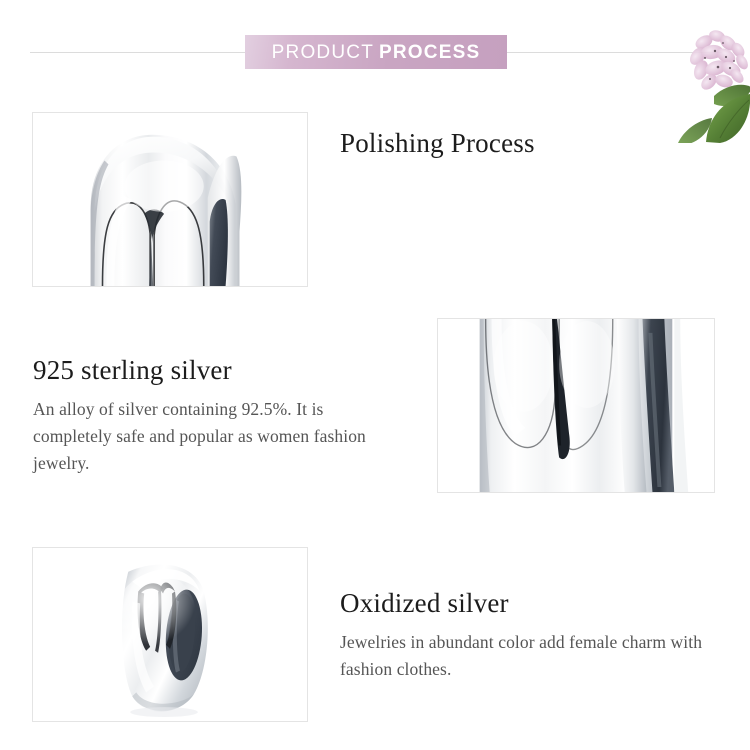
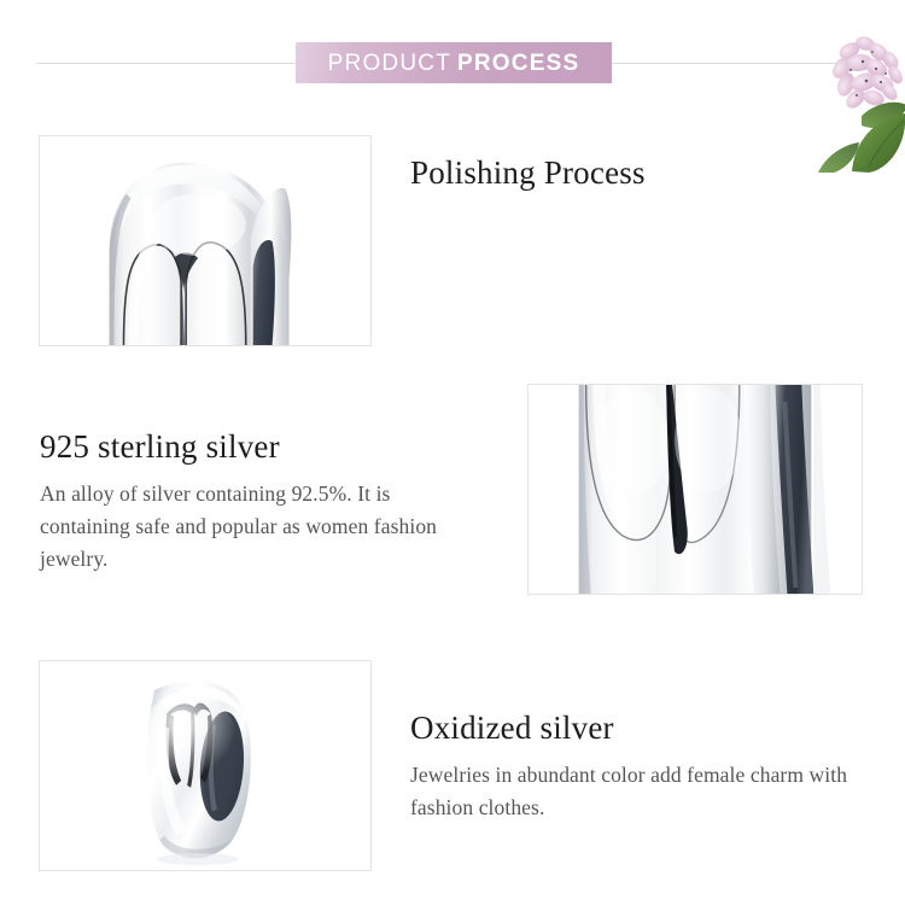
  PRODUCT PROCESS
  Polishing Process
  925 sterling silver
- An alloy of silver containing 92.5%. It is completely safe and popular as women fashion jewelry.
+ An alloy of silver containing 92.5%. It is containing safe and popular as women fashion jewelry.
  Oxidized silver
  Jewelries in abundant color add female charm with fashion clothes.
